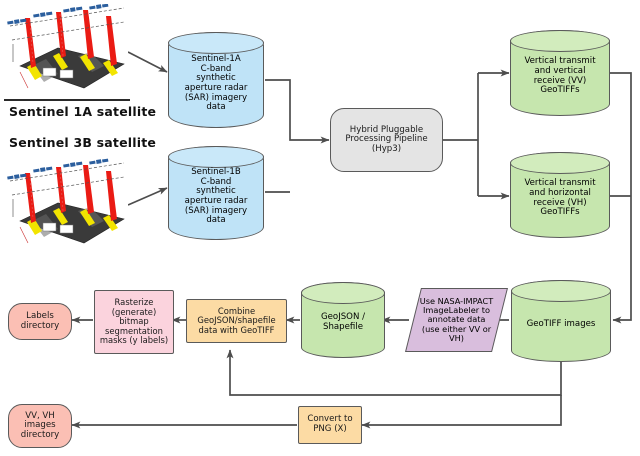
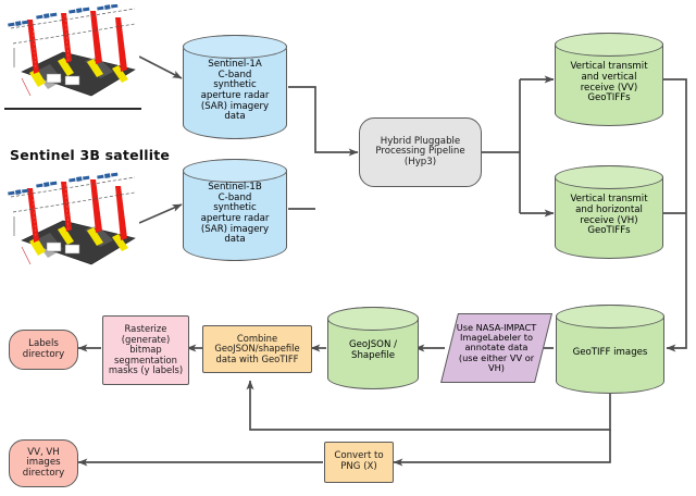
- Sentinel 1A satellite
  Sentinel 3B satellite
  Sentinel-1A
  C-band
  synthetic
  aperture radar
  (SAR) imagery
  data
  Sentinel-1B
  C-band
  synthetic
  aperture radar
  (SAR) imagery
  data
  Hybrid Pluggable
  Processing Pipeline
  (Hyp3)
  Vertical transmit
  and vertical
  receive (VV)
  GeoTIFFs
  Vertical transmit
  and horizontal
  receive (VH)
  GeoTIFFs
  GeoTIFF images
  Use NASA-IMPACT
  ImageLabeler to
  annotate data
  (use either VV or
  VH)
  GeoJSON /
  Shapefile
  Combine
  GeoJSON/shapefile
  data with GeoTIFF
  Rasterize
  (generate)
  bitmap
  segmentation
  masks (y labels)
  Labels
  directory
  Convert to
  PNG (X)
  VV, VH
  images
  directory
